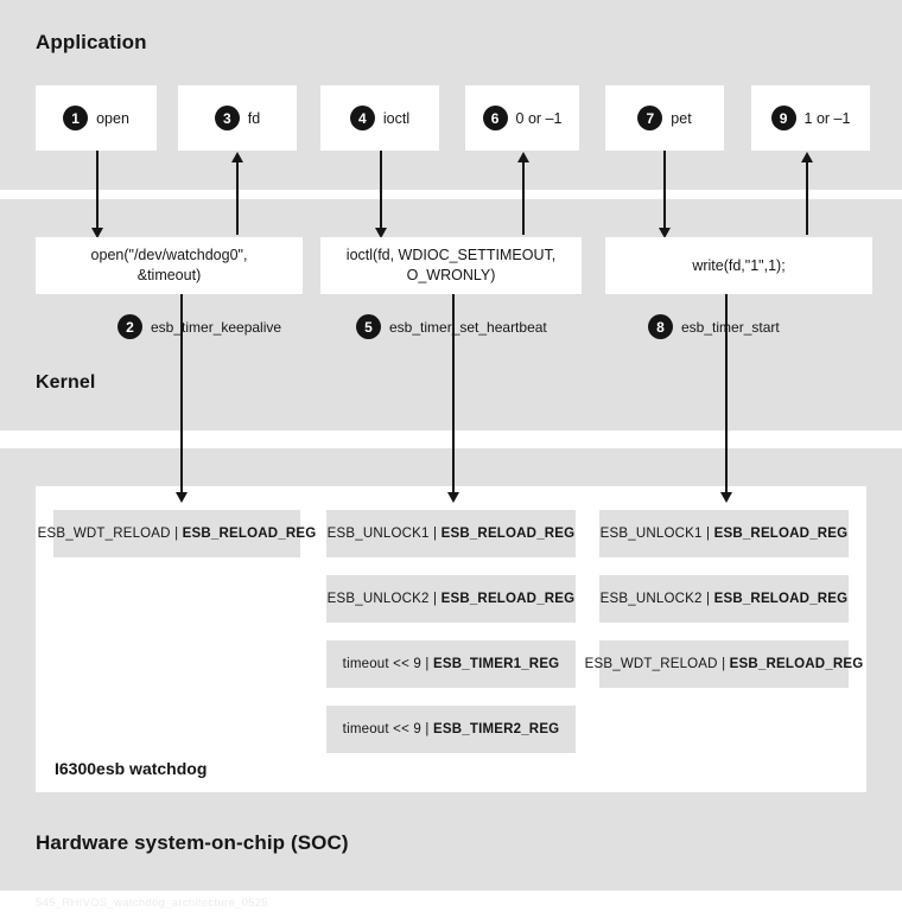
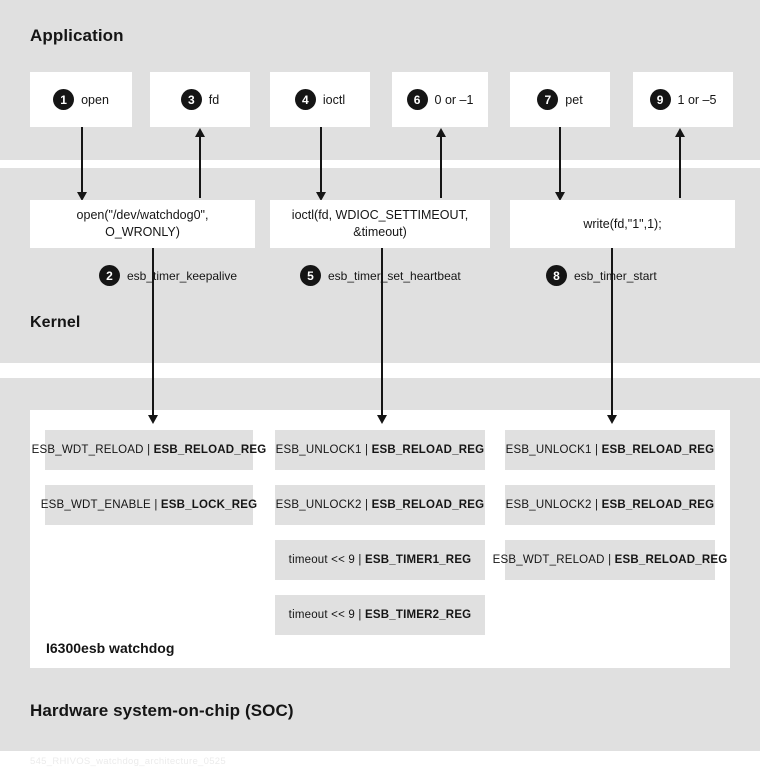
  Application
  Kernel
  Hardware system-on-chip (SOC)
  I6300esb watchdog
  1
  open
  3
  fd
  4
  ioctl
  6
  0 or –1
  7
  pet
  9
- 1 or –1
+ 1 or –5
  open("/dev/watchdog0",
- &timeout)
+ O_WRONLY)
  ioctl(fd, WDIOC_SETTIMEOUT,
- O_WRONLY)
+ &timeout)
  write(fd,"1",1);
  2
  esb_timer_keepalive
  5
  esb_timer_set_heartbeat
  8
  esb_timer_start
  ESB_WDT_RELOAD | ESB_RELOAD_REG
+ ESB_WDT_ENABLE | ESB_LOCK_REG
  ESB_UNLOCK1 | ESB_RELOAD_REG
  ESB_UNLOCK2 | ESB_RELOAD_REG
  timeout << 9 | ESB_TIMER1_REG
  timeout << 9 | ESB_TIMER2_REG
  ESB_UNLOCK1 | ESB_RELOAD_REG
  ESB_UNLOCK2 | ESB_RELOAD_REG
  ESB_WDT_RELOAD | ESB_RELOAD_REG
